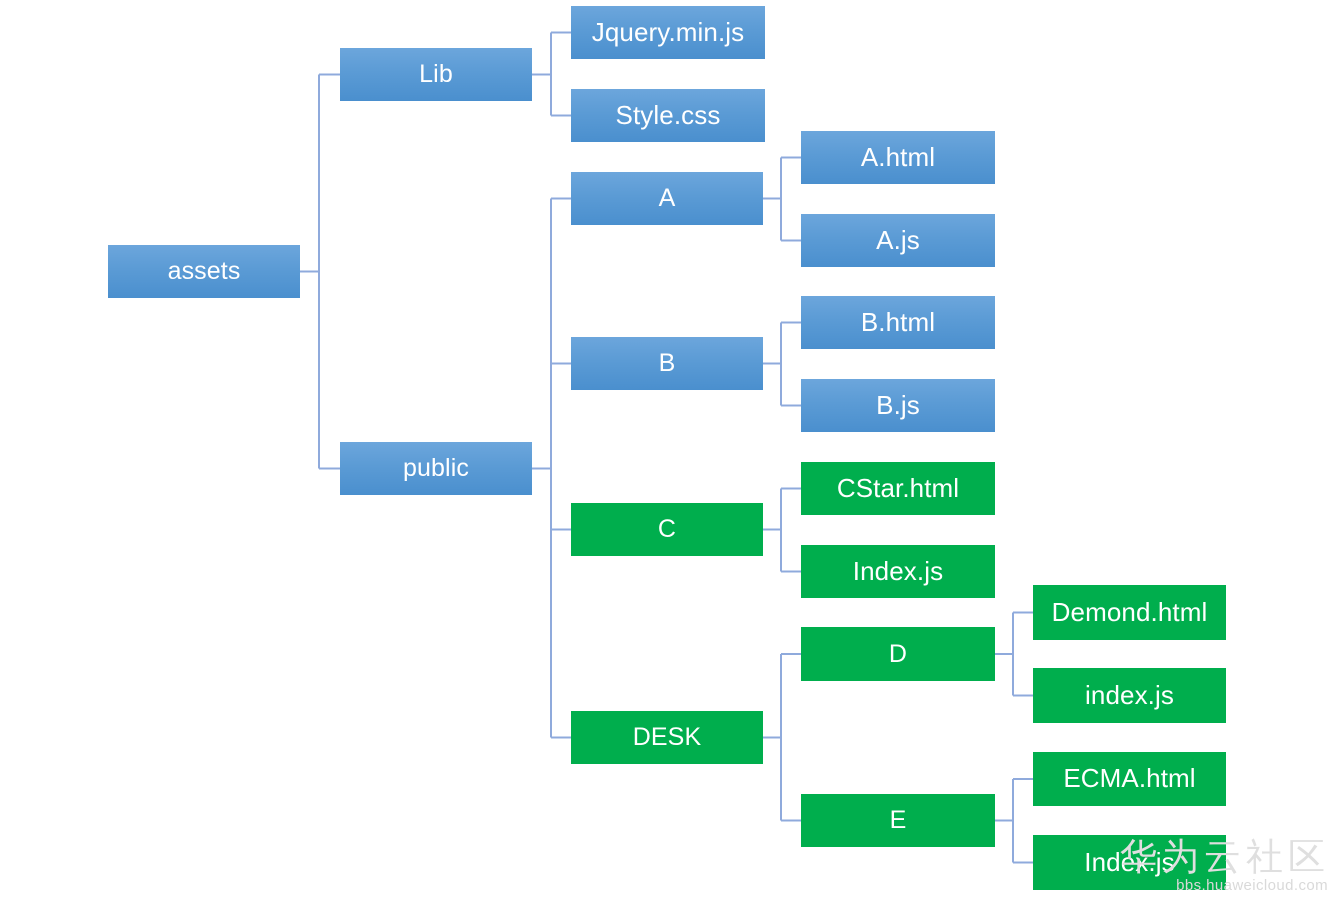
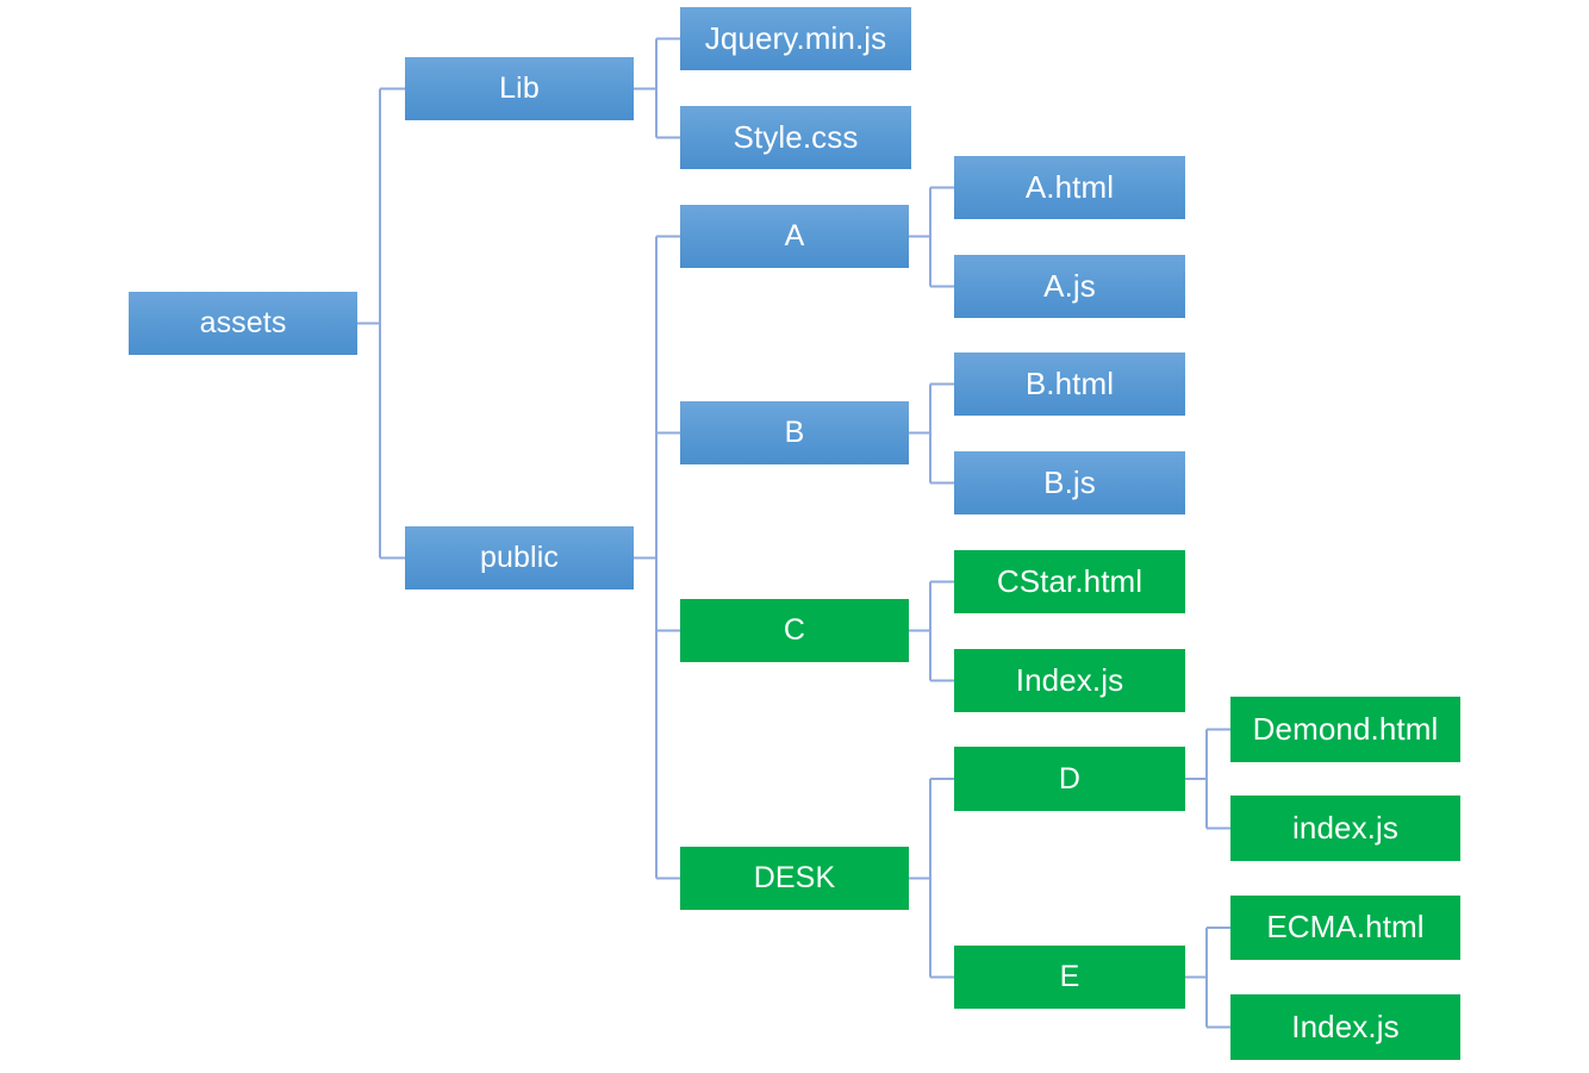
  assets
  Lib
  public
  Jquery.min.js
  Style.css
  A
  B
  C
  DESK
  A.html
  A.js
  B.html
  B.js
  CStar.html
  Index.js
  D
  E
  Demond.html
  index.js
  ECMA.html
  Index.js
- 华为云社区
- bbs.huaweicloud.com
